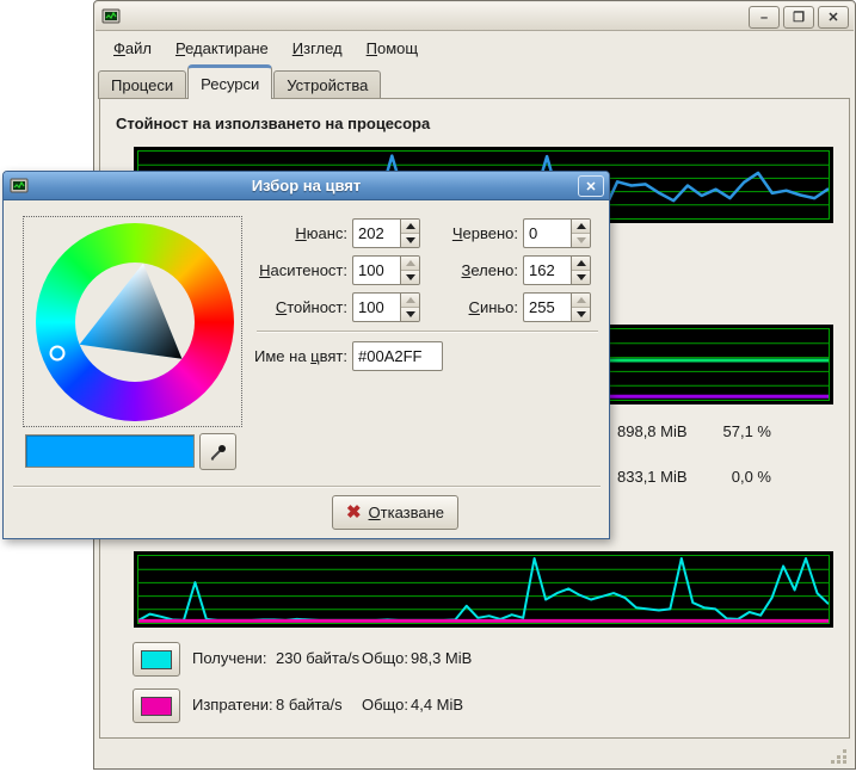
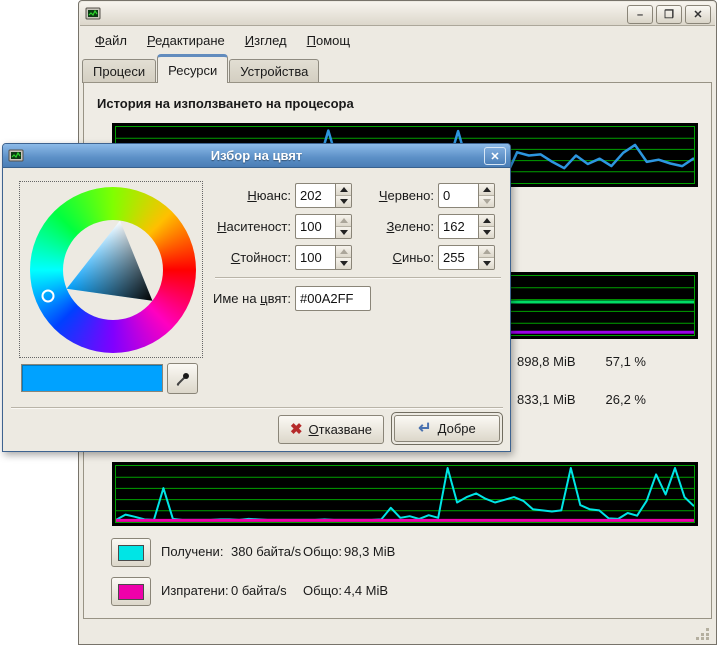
  –
  ❐
  ✕
  Файл
  Редактиране
  Изглед
  Помощ
  Процеси
  Ресурси
  Устройства
- Стойност на използването на процесора
+ История на използването на процесора
  898,8 MiB
  57,1 %
  833,1 MiB
- 0,0 %
+ 26,2 %
  Получени:
- 230 байта/s
+ 380 байта/s
  Общо:
  98,3 MiB
  Изпратени:
- 8 байта/s
+ 0 байта/s
  Общо:
  4,4 MiB
  Избор на цвят
  ✕
  Нюанс:
  202
  Червено:
  0
  Наситеност:
  100
  Зелено:
  162
  Стойност:
  100
  Синьо:
  255
  Име на цвят:
  #00A2FF
  ✖
  Отказване
+ ↵
+ Добре
